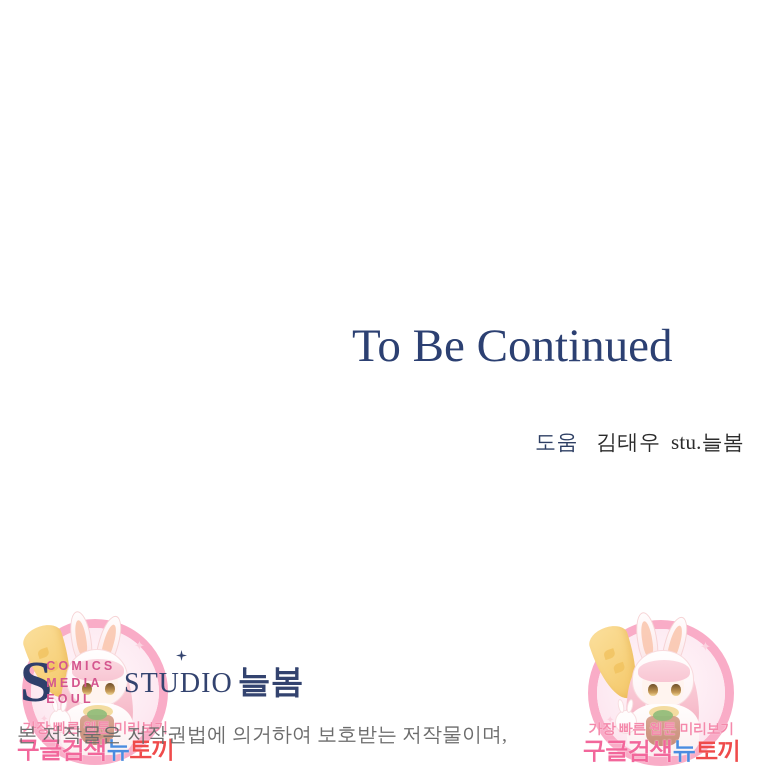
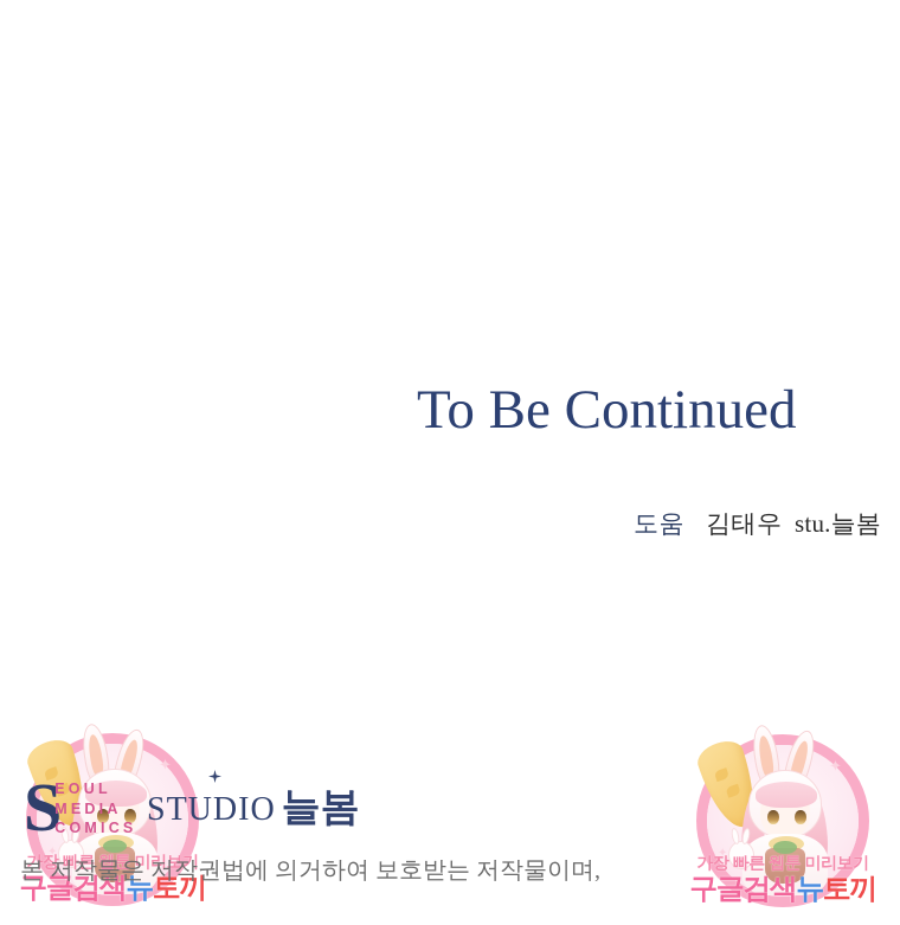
  To Be Continued
  도움 김태우 stu.늘봄
  ✦
  ✦
  가장 빠른 웹툰 미리보기
  구글검색뉴토끼
  ✦
  ✦
  가장 빠른 웹툰 미리보기
  구글검색뉴토끼
  S
- COMICS
+ EOUL
  MEDIA
- EOUL
+ COMICS
  STUDIO 늘봄
  본 저작물은 저작권법에 의거하여 보호받는 저작물이며,
